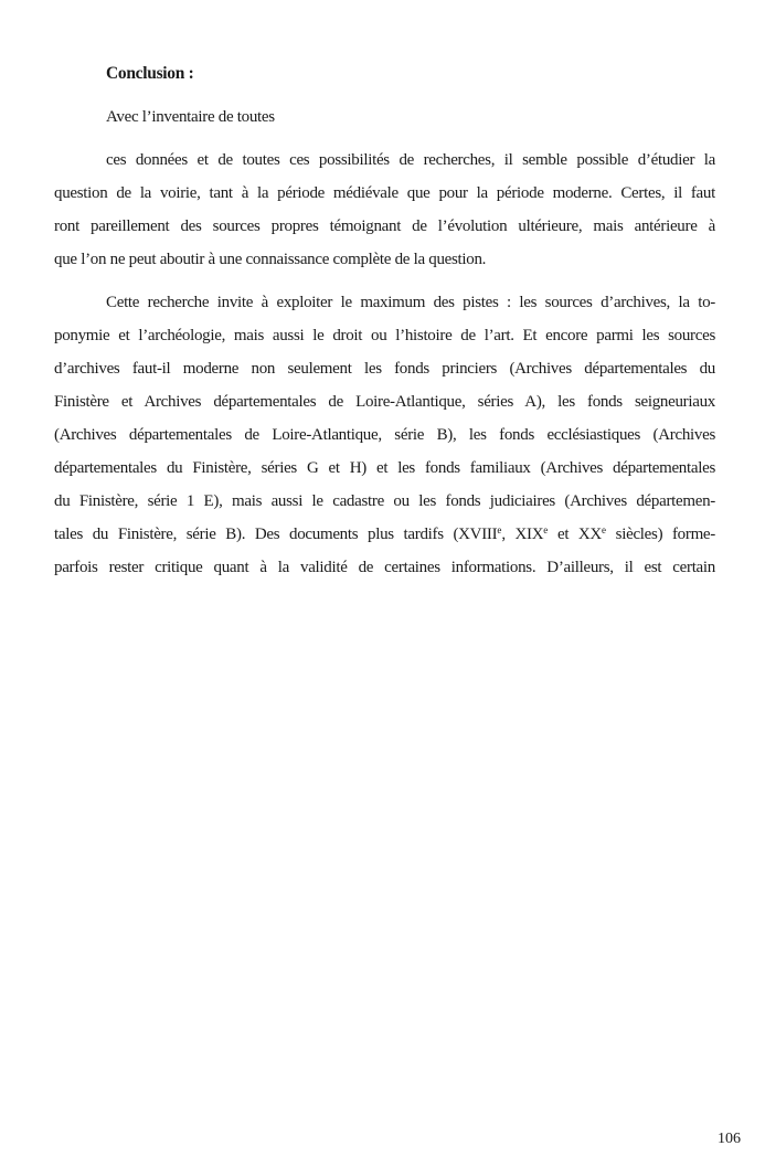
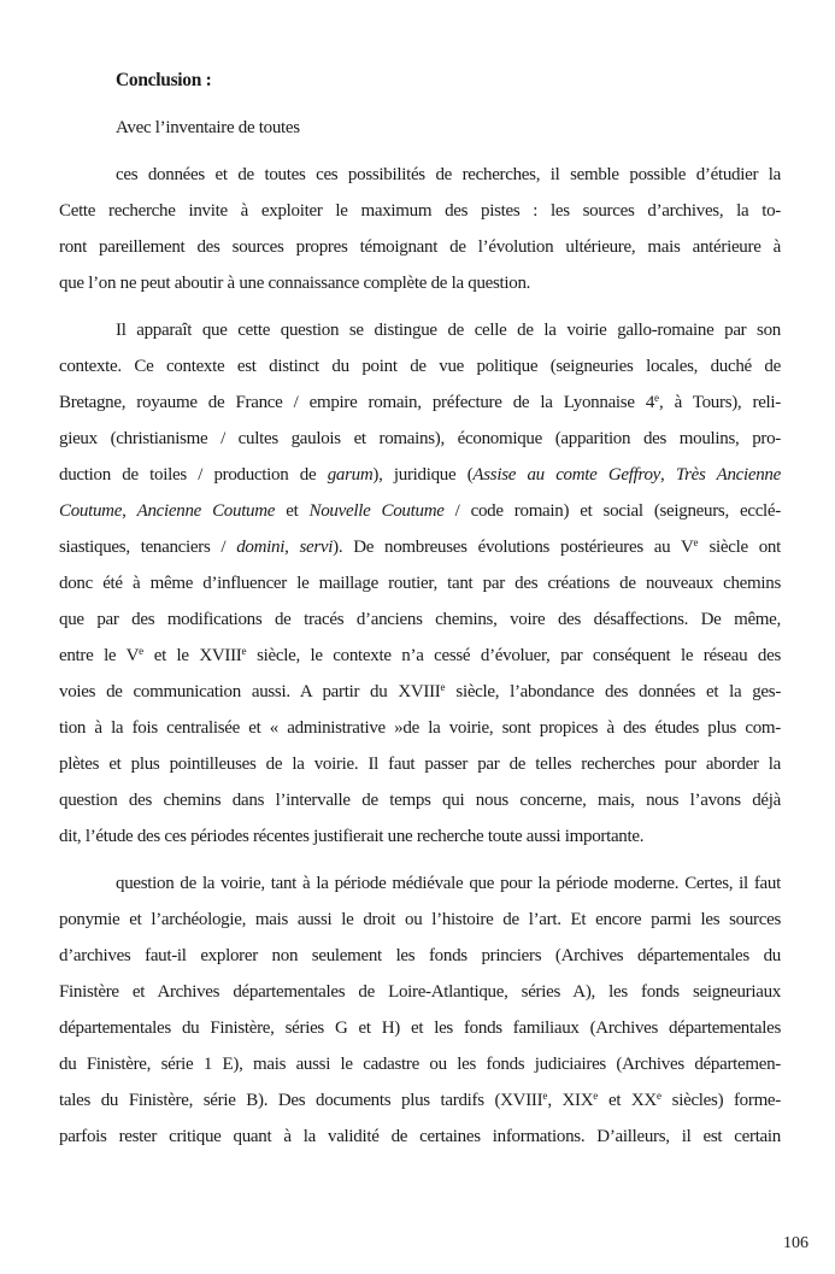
  Conclusion :
  Avec l’inventaire de toutes
  ces données et de toutes ces possibilités de recherches, il semble possible d’étudier la
- question de la voirie, tant à la période médiévale que pour la période moderne. Certes, il faut
+ Cette recherche invite à exploiter le maximum des pistes : les sources d’archives, la to-
  ront pareillement des sources propres témoignant de l’évolution ultérieure, mais antérieure à
  que l’on ne peut aboutir à une connaissance complète de la question.
+ Il apparaît que cette question se distingue de celle de la voirie gallo-romaine par son
+ contexte. Ce contexte est distinct du point de vue politique (seigneuries locales, duché de
+ Bretagne, royaume de France / empire romain, préfecture de la Lyonnaise 4e, à Tours), reli-
+ gieux (christianisme / cultes gaulois et romains), économique (apparition des moulins, pro-
+ duction de toiles / production de garum), juridique (Assise au comte Geffroy, Très Ancienne
+ Coutume, Ancienne Coutume et Nouvelle Coutume / code romain) et social (seigneurs, ecclé-
+ siastiques, tenanciers / domini, servi). De nombreuses évolutions postérieures au Ve siècle ont
+ donc été à même d’influencer le maillage routier, tant par des créations de nouveaux chemins
+ que par des modifications de tracés d’anciens chemins, voire des désaffections. De même,
+ entre le Ve et le XVIIIe siècle, le contexte n’a cessé d’évoluer, par conséquent le réseau des
+ voies de communication aussi. A partir du XVIIIe siècle, l’abondance des données et la ges-
+ tion à la fois centralisée et « administrative »de la voirie, sont propices à des études plus com-
+ plètes et plus pointilleuses de la voirie. Il faut passer par de telles recherches pour aborder la
+ question des chemins dans l’intervalle de temps qui nous concerne, mais, nous l’avons déjà
+ dit, l’étude des ces périodes récentes justifierait une recherche toute aussi importante.
- Cette recherche invite à exploiter le maximum des pistes : les sources d’archives, la to-
+ question de la voirie, tant à la période médiévale que pour la période moderne. Certes, il faut
  ponymie et l’archéologie, mais aussi le droit ou l’histoire de l’art. Et encore parmi les sources
- d’archives faut-il moderne non seulement les fonds princiers (Archives départementales du
+ d’archives faut-il explorer non seulement les fonds princiers (Archives départementales du
  Finistère et Archives départementales de Loire-Atlantique, séries A), les fonds seigneuriaux
- (Archives départementales de Loire-Atlantique, série B), les fonds ecclésiastiques (Archives
  départementales du Finistère, séries G et H) et les fonds familiaux (Archives départementales
  du Finistère, série 1 E), mais aussi le cadastre ou les fonds judiciaires (Archives départemen-
  tales du Finistère, série B). Des documents plus tardifs (XVIIIe, XIXe et XXe siècles) forme-
  parfois rester critique quant à la validité de certaines informations. D’ailleurs, il est certain
  106
